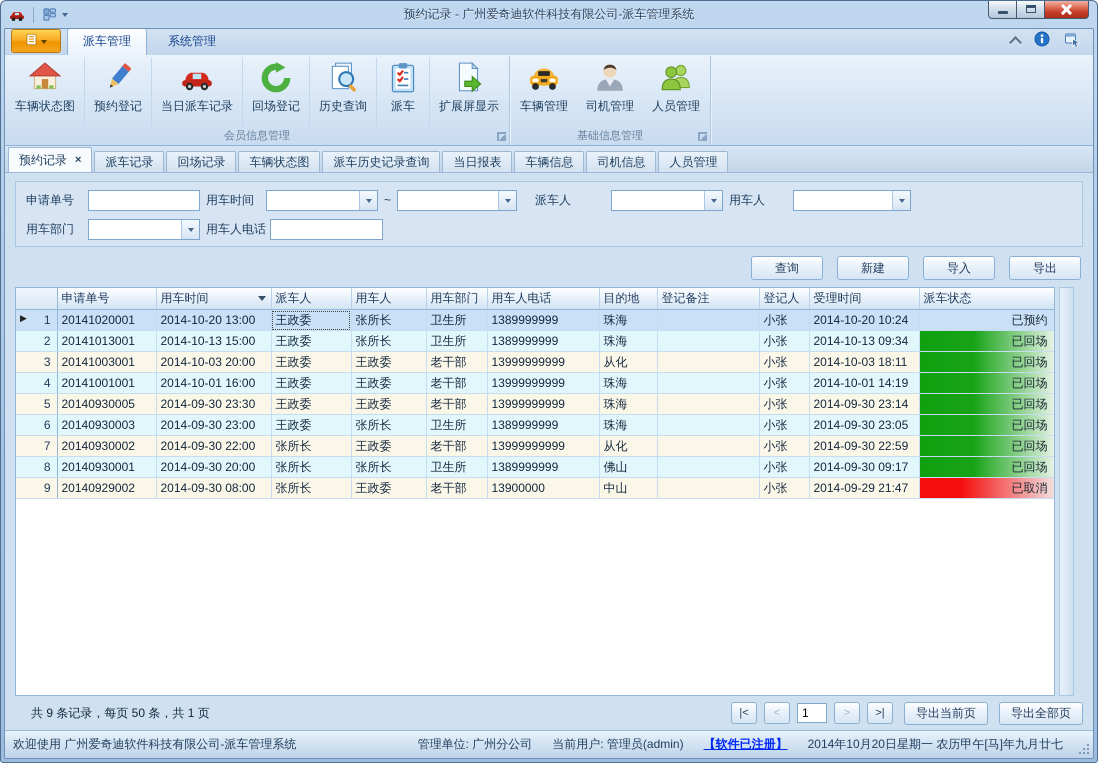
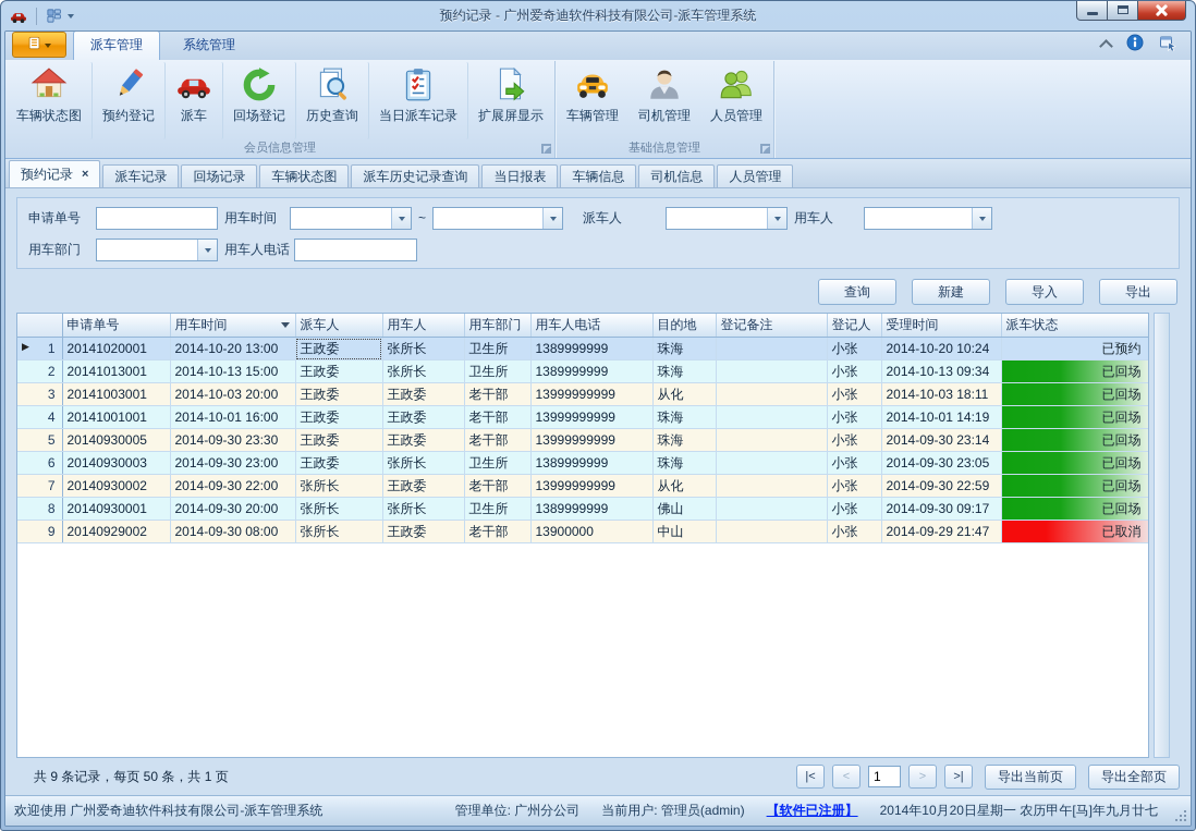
  预约记录 - 广州爱奇迪软件科技有限公司-派车管理系统
  派车管理
  系统管理
  车辆状态图
  预约登记
- 当日派车记录
+ 派车
  回场登记
  历史查询
- 派车
+ 当日派车记录
  扩展屏显示
  会员信息管理
  车辆管理
  司机管理
  人员管理
  基础信息管理
  预约记录
  ×
  派车记录
  回场记录
  车辆状态图
  派车历史记录查询
  当日报表
  车辆信息
  司机信息
  人员管理
  申请单号
  用车时间
  ~
  派车人
  用车人
  用车部门
  用车人电话
  查询
  新建
  导入
  导出
  	申请单号	用车时间	派车人	用车人	用车部门	用车人电话	目的地	登记备注	登记人	受理时间	派车状态
  ▶ 1	20141020001	2014-10-20 13:00	王政委	张所长	卫生所	1389999999	珠海		小张	2014-10-20 10:24	已预约
  2	20141013001	2014-10-13 15:00	王政委	张所长	卫生所	1389999999	珠海		小张	2014-10-13 09:34	已回场
  3	20141003001	2014-10-03 20:00	王政委	王政委	老干部	13999999999	从化		小张	2014-10-03 18:11	已回场
  4	20141001001	2014-10-01 16:00	王政委	王政委	老干部	13999999999	珠海		小张	2014-10-01 14:19	已回场
  5	20140930005	2014-09-30 23:30	王政委	王政委	老干部	13999999999	珠海		小张	2014-09-30 23:14	已回场
  6	20140930003	2014-09-30 23:00	王政委	张所长	卫生所	1389999999	珠海		小张	2014-09-30 23:05	已回场
  7	20140930002	2014-09-30 22:00	张所长	王政委	老干部	13999999999	从化		小张	2014-09-30 22:59	已回场
  8	20140930001	2014-09-30 20:00	张所长	张所长	卫生所	1389999999	佛山		小张	2014-09-30 09:17	已回场
  9	20140929002	2014-09-30 08:00	张所长	王政委	老干部	13900000	中山		小张	2014-09-29 21:47	已取消
  共 9 条记录，每页 50 条，共 1 页
  |<
  <
  1
  >
  >|
  导出当前页
  导出全部页
  欢迎使用 广州爱奇迪软件科技有限公司-派车管理系统
  管理单位: 广州分公司
  当前用户: 管理员(admin)
  【软件已注册】
  2014年10月20日星期一 农历甲午[马]年九月廿七
